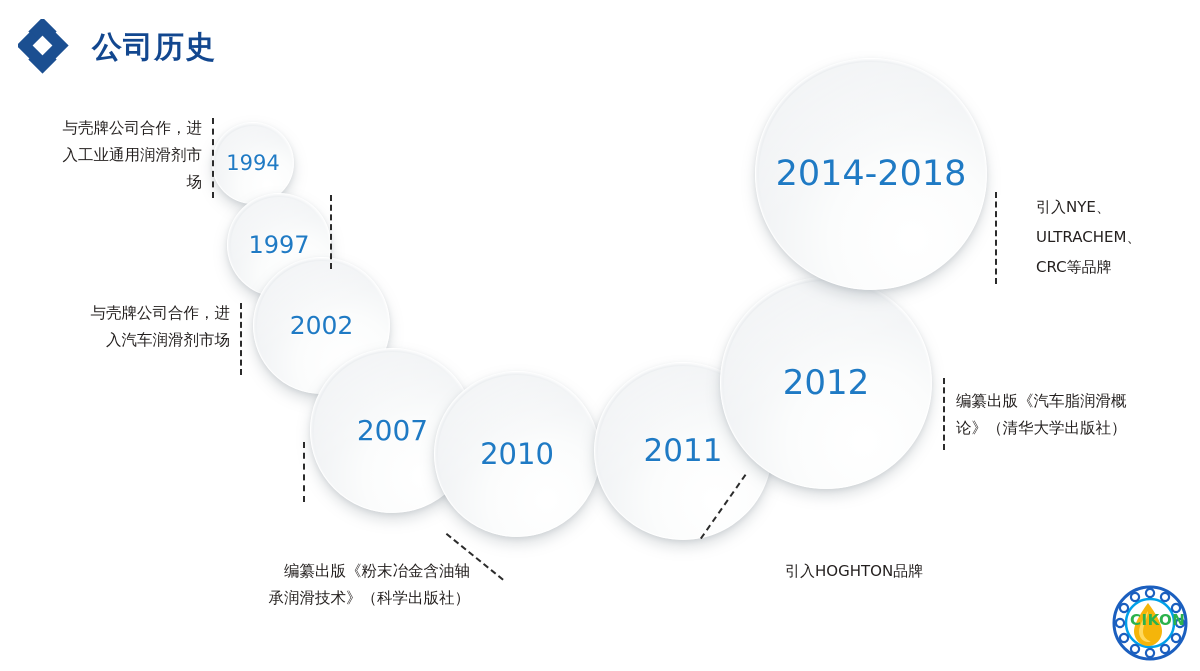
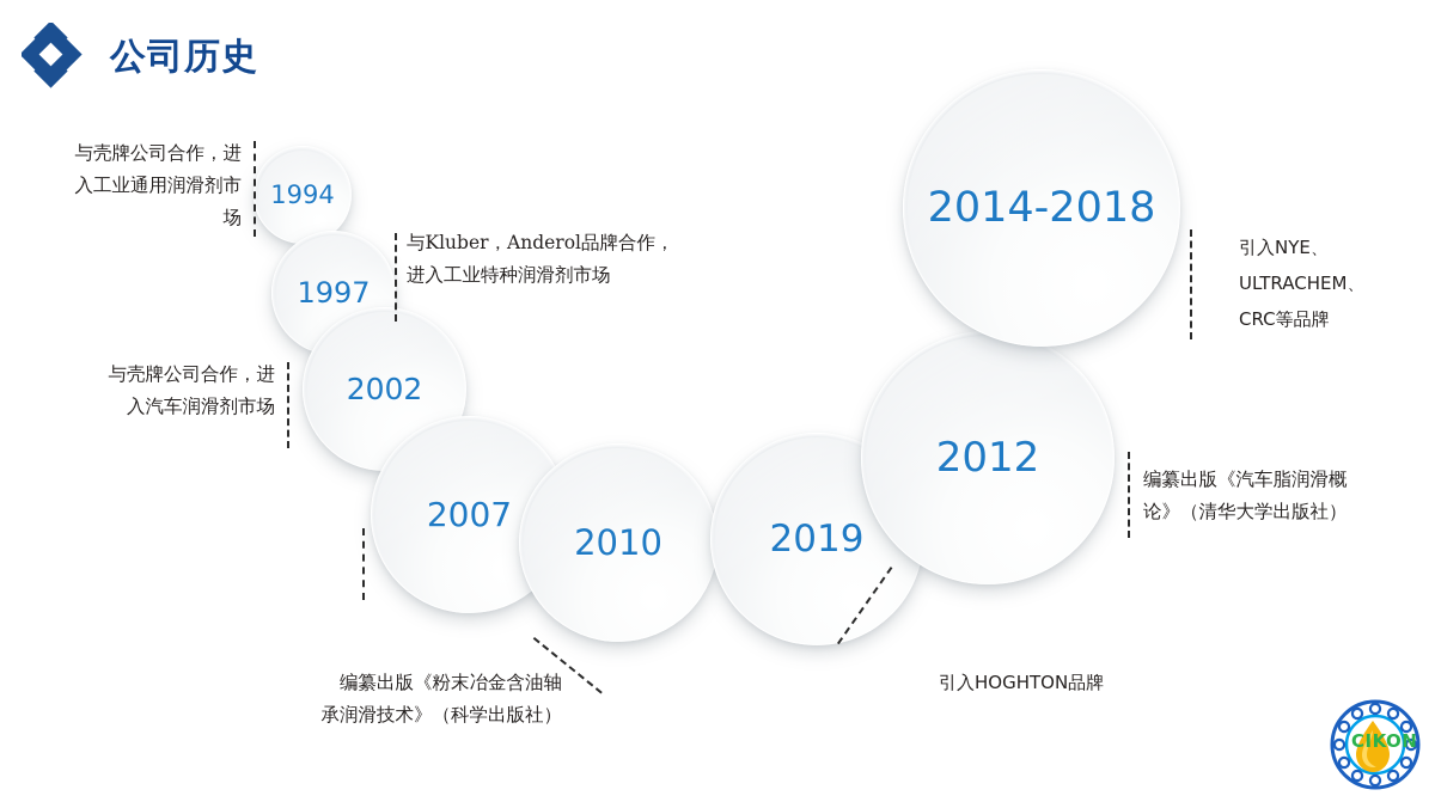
  公司历史
  1994
  1997
  2002
  2007
  2010
- 2011
+ 2019
  2012
  2014-2018
  与壳牌公司合作，进
  入工业通用润滑剂市
  场
+ 与Kluber，Anderol品牌合作，
+ 进入工业特种润滑剂市场
  与壳牌公司合作，进
  入汽车润滑剂市场
  编纂出版《粉末冶金含油轴
  承润滑技术》（科学出版社）
  引入HOGHTON品牌
  编纂出版《汽车脂润滑概
  论》（清华大学出版社）
  引入NYE、
  ULTRACHEM、
  CRC等品牌
  CIKON
